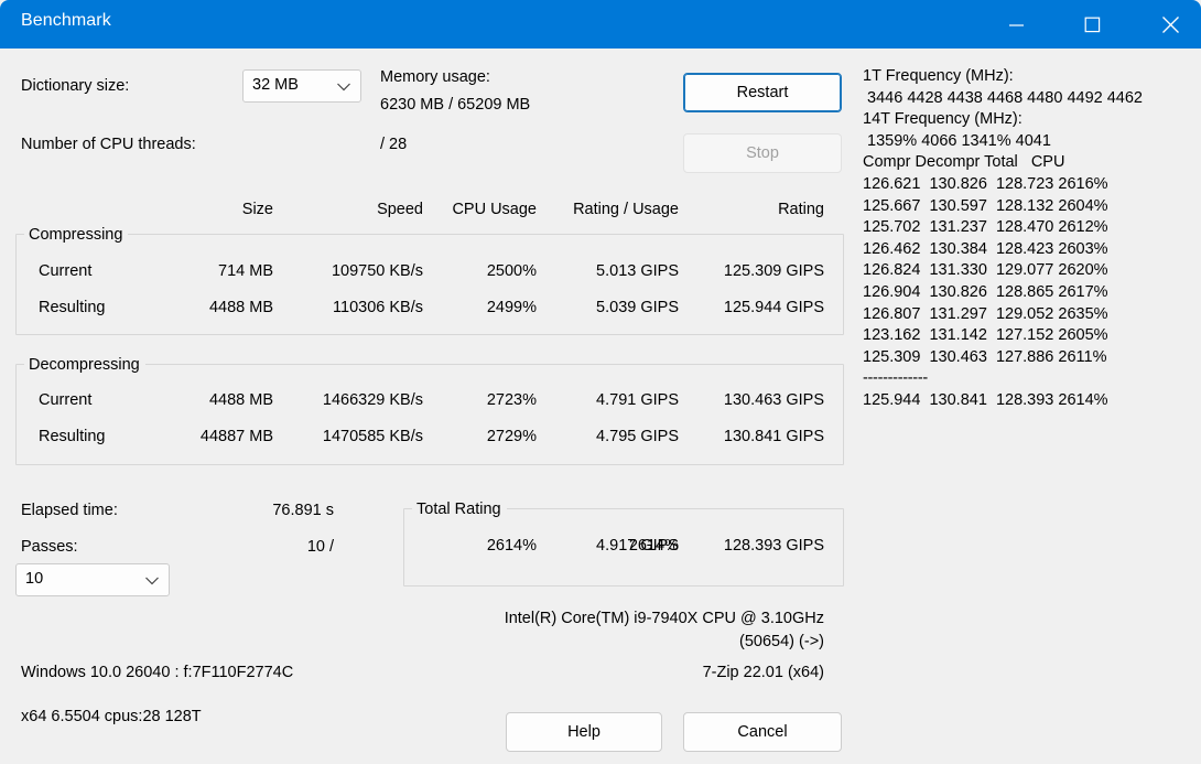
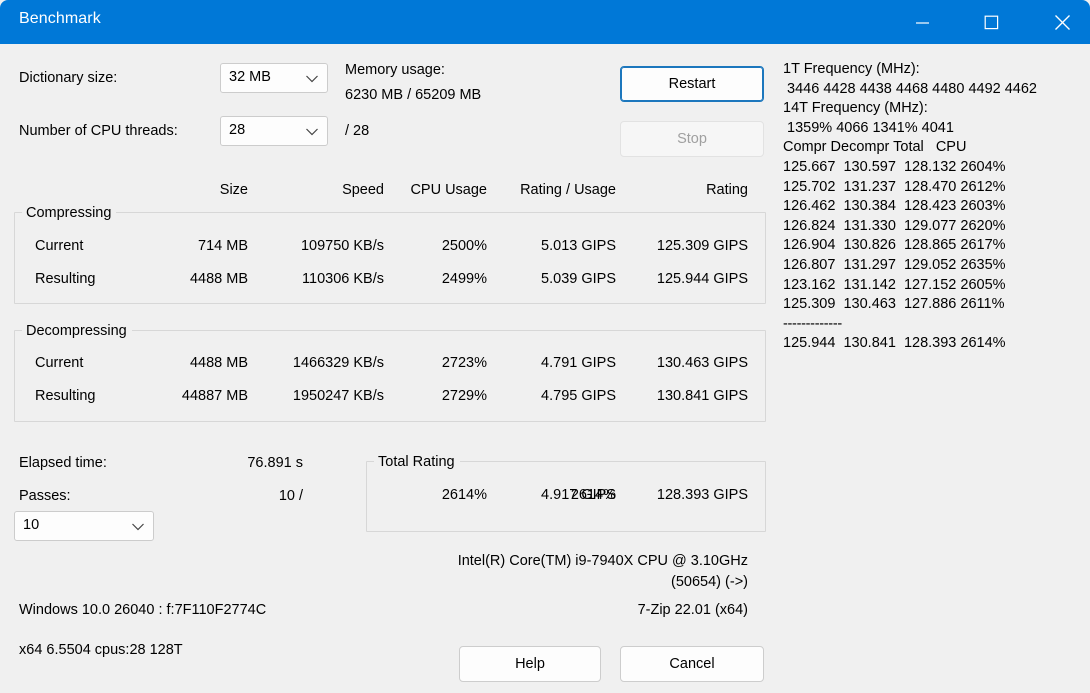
  Benchmark
  Dictionary size:
  32 MB
  Memory usage:
  6230 MB / 65209 MB
  Restart
  Number of CPU threads:
+ 28
  / 28
  Stop
  Size
  Speed
  CPU Usage
  Rating / Usage
  Rating
  Compressing
  Current
  714 MB
  109750 KB/s
  2500%
  5.013 GIPS
  125.309 GIPS
  Resulting
  4488 MB
  110306 KB/s
  2499%
  5.039 GIPS
  125.944 GIPS
  Decompressing
  Current
  4488 MB
  1466329 KB/s
  2723%
  4.791 GIPS
  130.463 GIPS
  Resulting
  44887 MB
- 1470585 KB/s
+ 1950247 KB/s
  2729%
  4.795 GIPS
  130.841 GIPS
  Elapsed time:
  76.891 s
  Passes:
  10 /
  10
  Total Rating
  2614%
  2614%
  4.917 GIPS
  128.393 GIPS
  Intel(R) Core(TM) i9-7940X CPU @ 3.10GHz
  (50654) (->)
  Windows 10.0 26040 : f:7F110F2774C
  7-Zip 22.01 (x64)
  x64 6.5504 cpus:28 128T
  Help
  Cancel
  1T Frequency (MHz):
  3446 4428 4438 4468 4480 4492 4462
  14T Frequency (MHz):
  1359% 4066 1341% 4041
  Compr Decompr Total CPU
- 126.621 130.826 128.723 2616%
  125.667 130.597 128.132 2604%
  125.702 131.237 128.470 2612%
  126.462 130.384 128.423 2603%
  126.824 131.330 129.077 2620%
  126.904 130.826 128.865 2617%
  126.807 131.297 129.052 2635%
  123.162 131.142 127.152 2605%
  125.309 130.463 127.886 2611%
  -------------
  125.944 130.841 128.393 2614%
